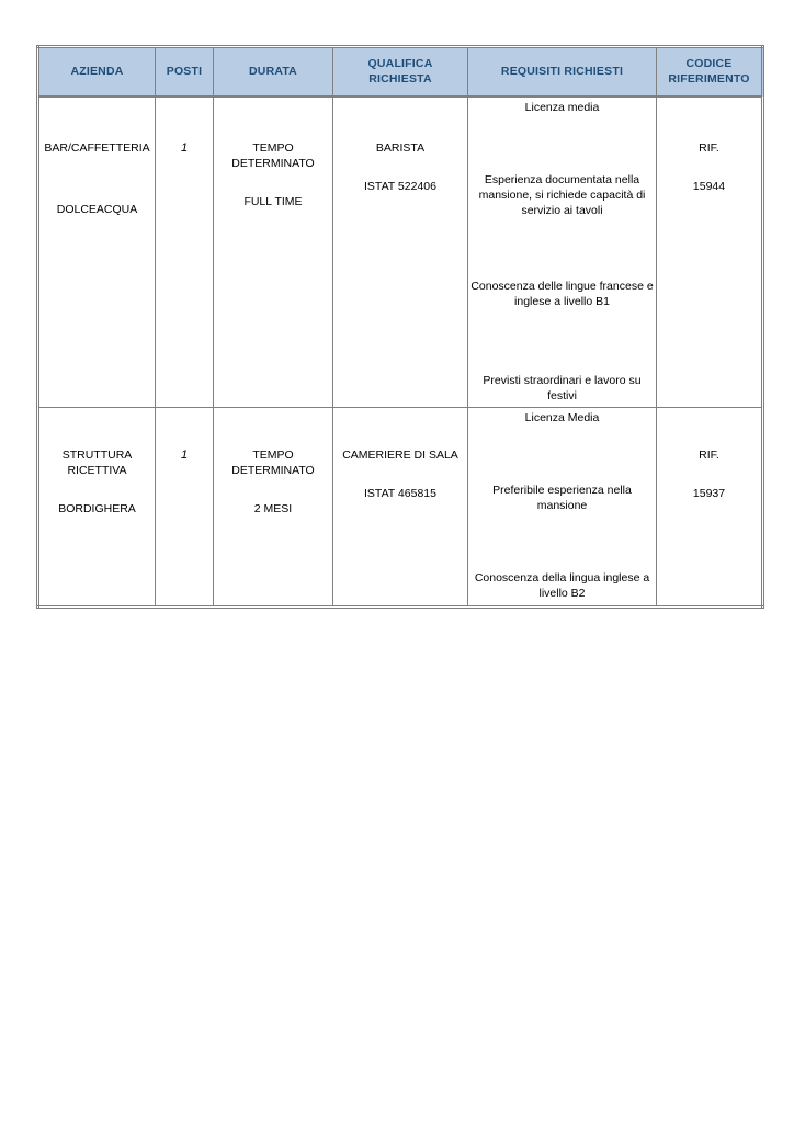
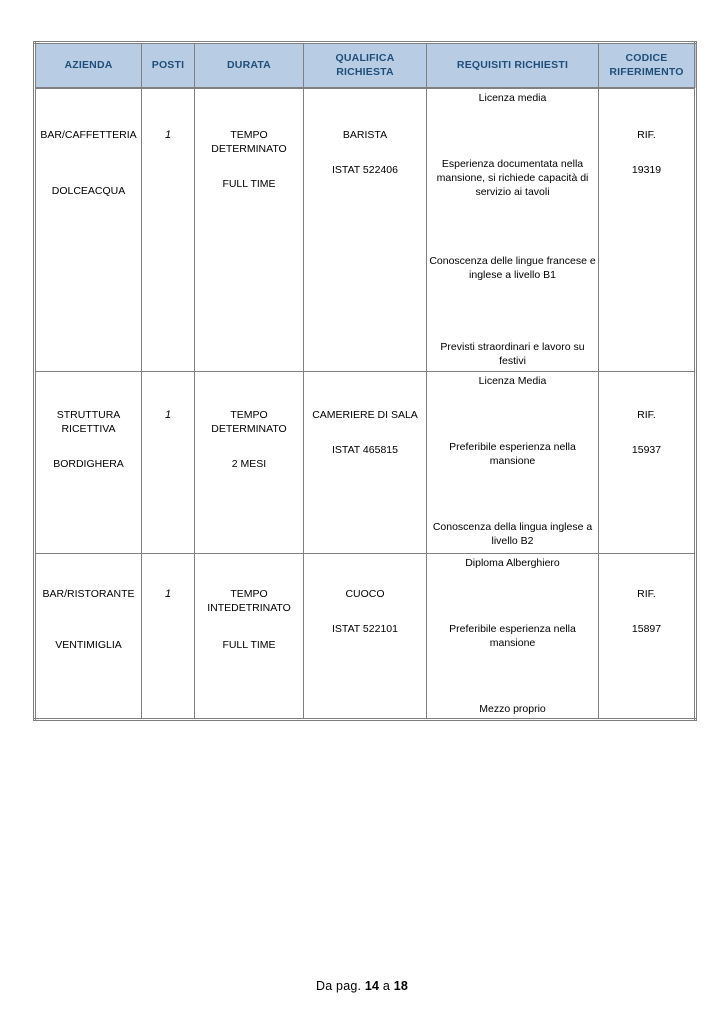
  AZIENDA	POSTI	DURATA	QUALIFICA RICHIESTA	REQUISITI RICHIESTI	CODICE RIFERIMENTO
- BAR/CAFFETTERIA DOLCEACQUA	1	TEMPO DETERMINATO FULL TIME	BARISTA ISTAT 522406	Licenza media Esperienza documentata nella mansione, si richiede capacità di servizio ai tavoli Conoscenza delle lingue francese e inglese a livello B1 Previsti straordinari e lavoro su festivi	RIF. 15944
+ BAR/CAFFETTERIA DOLCEACQUA	1	TEMPO DETERMINATO FULL TIME	BARISTA ISTAT 522406	Licenza media Esperienza documentata nella mansione, si richiede capacità di servizio ai tavoli Conoscenza delle lingue francese e inglese a livello B1 Previsti straordinari e lavoro su festivi	RIF. 19319
  STRUTTURA RICETTIVA BORDIGHERA	1	TEMPO DETERMINATO 2 MESI	CAMERIERE DI SALA ISTAT 465815	Licenza Media Preferibile esperienza nella mansione Conoscenza della lingua inglese a livello B2	RIF. 15937
+ BAR/RISTORANTE VENTIMIGLIA	1	TEMPO INTEDETRINATO FULL TIME	CUOCO ISTAT 522101	Diploma Alberghiero Preferibile esperienza nella mansione Mezzo proprio	RIF. 15897
+ Da pag. 14 a 18
